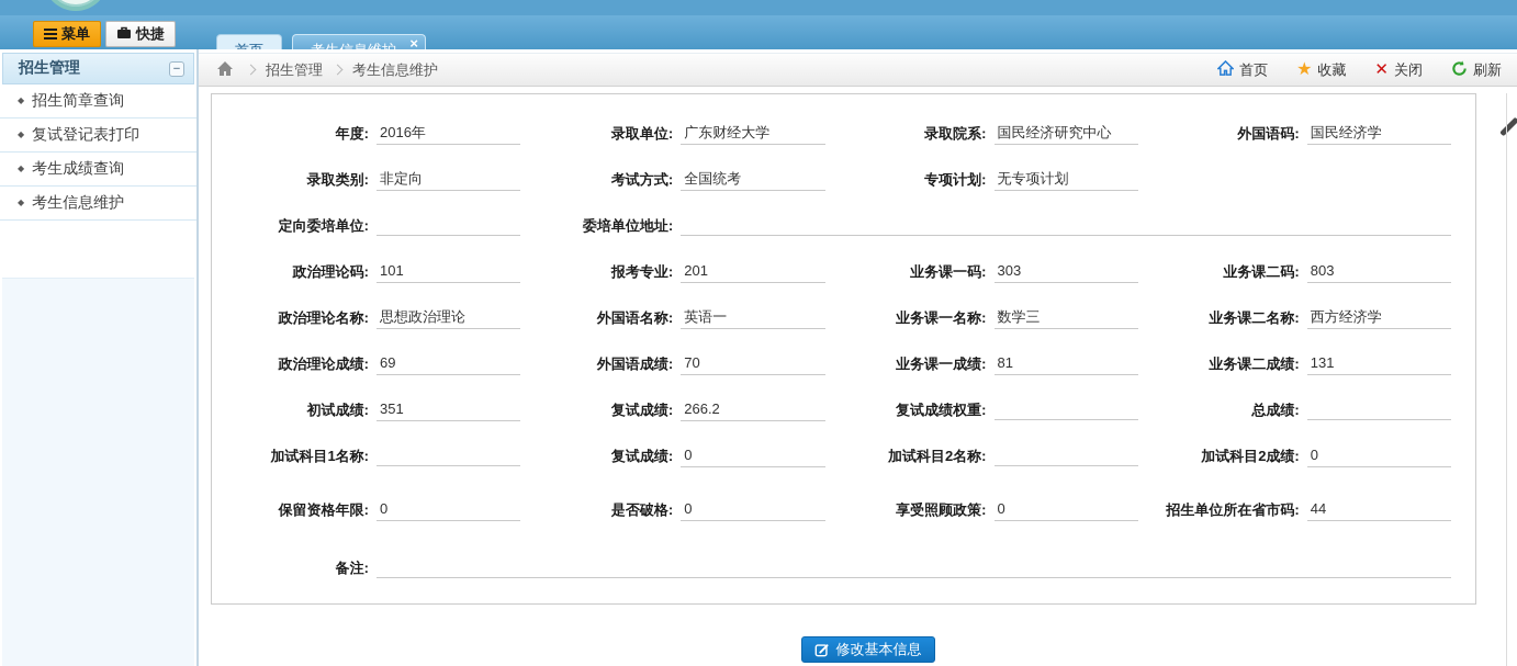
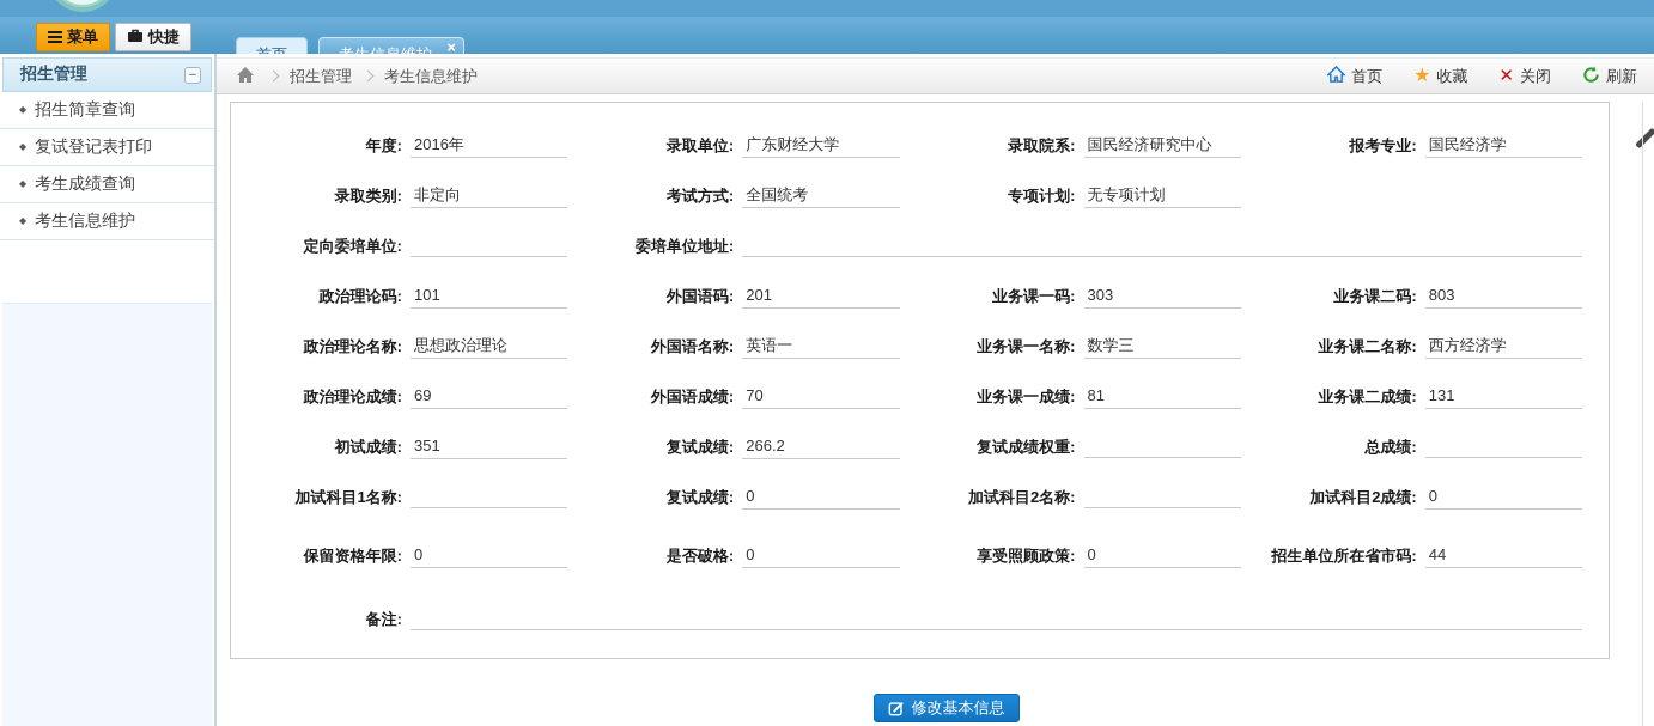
  菜单
  快捷
  ×
  招生管理
  −
  ◆
  招生简章查询
  ◆
  复试登记表打印
  ◆
  考生成绩查询
  ◆
  考生信息维护
  招生管理
  考生信息维护
  首页
  ★
  收藏
  ✕
  关闭
  刷新
  年度:
  2016年
  录取单位:
  广东财经大学
  录取院系:
  国民经济研究中心
- 外国语码:
+ 报考专业:
  国民经济学
  录取类别:
  非定向
  考试方式:
  全国统考
  专项计划:
  无专项计划
  定向委培单位:
  委培单位地址:
  政治理论码:
  101
- 报考专业:
+ 外国语码:
  201
  业务课一码:
  303
  业务课二码:
  803
  政治理论名称:
  思想政治理论
  外国语名称:
  英语一
  业务课一名称:
  数学三
  业务课二名称:
  西方经济学
  政治理论成绩:
  69
  外国语成绩:
  70
  业务课一成绩:
  81
  业务课二成绩:
  131
  初试成绩:
  351
  复试成绩:
  266.2
  复试成绩权重:
  总成绩:
  加试科目1名称:
  复试成绩:
  0
  加试科目2名称:
  加试科目2成绩:
  0
  保留资格年限:
  0
  是否破格:
  0
  享受照顾政策:
  0
  招生单位所在省市码:
  44
  备注:
  修改基本信息
